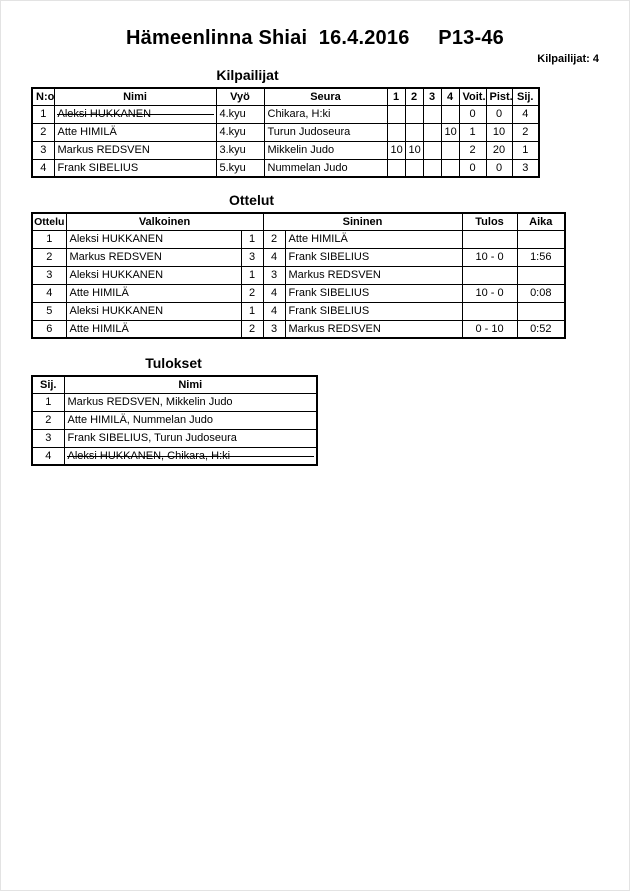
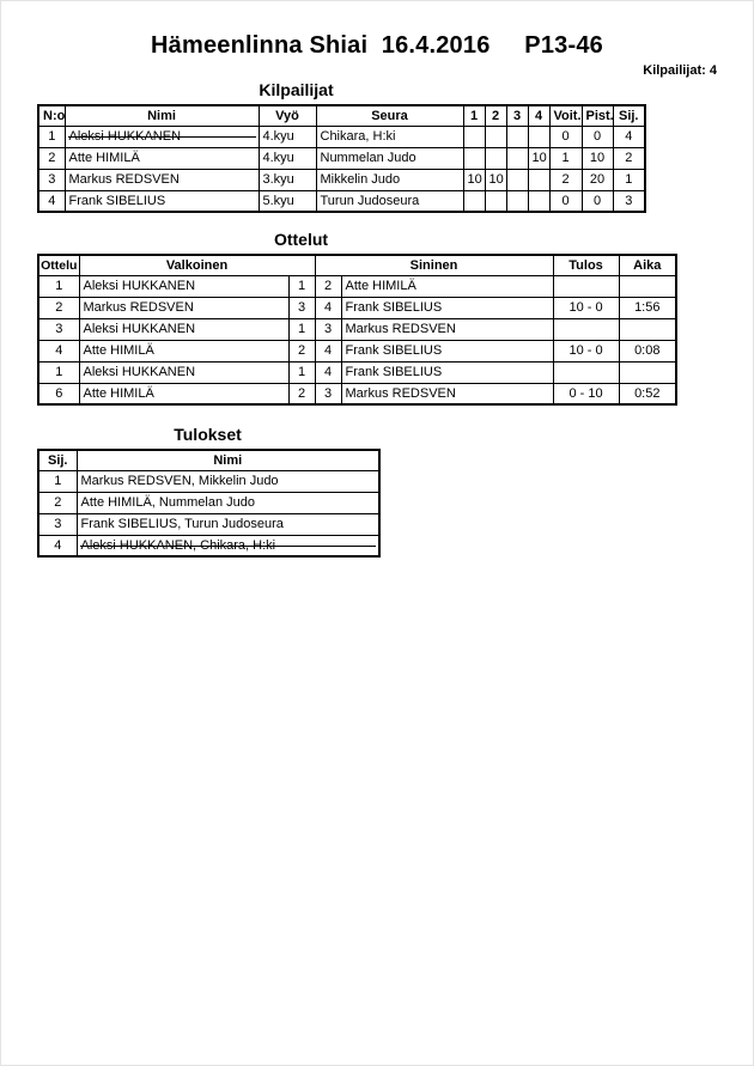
  Hämeenlinna Shiai 16.4.2016 P13-46
  Kilpailijat: 4
  Kilpailijat
  N:o	Nimi	Vyö	Seura	1	2	3	4	Voit.	Pist.	Sij.
  1	Aleksi HUKKANEN	4.kyu	Chikara, H:ki					0	0	4
- 2	Atte HIMILÄ	4.kyu	Turun Judoseura				10	1	10	2
+ 2	Atte HIMILÄ	4.kyu	Nummelan Judo				10	1	10	2
  3	Markus REDSVEN	3.kyu	Mikkelin Judo	10	10			2	20	1
- 4	Frank SIBELIUS	5.kyu	Nummelan Judo					0	0	3
+ 4	Frank SIBELIUS	5.kyu	Turun Judoseura					0	0	3
  Ottelut
  Ottelu	Valkoinen	Sininen	Tulos	Aika
  1	Aleksi HUKKANEN	1	2	Atte HIMILÄ
  2	Markus REDSVEN	3	4	Frank SIBELIUS	10 - 0	1:56
  3	Aleksi HUKKANEN	1	3	Markus REDSVEN
  4	Atte HIMILÄ	2	4	Frank SIBELIUS	10 - 0	0:08
- 5	Aleksi HUKKANEN	1	4	Frank SIBELIUS
+ 1	Aleksi HUKKANEN	1	4	Frank SIBELIUS
  6	Atte HIMILÄ	2	3	Markus REDSVEN	0 - 10	0:52
  Tulokset
  Sij.	Nimi
  1	Markus REDSVEN, Mikkelin Judo
  2	Atte HIMILÄ, Nummelan Judo
  3	Frank SIBELIUS, Turun Judoseura
  4	Aleksi HUKKANEN, Chikara, H:ki
